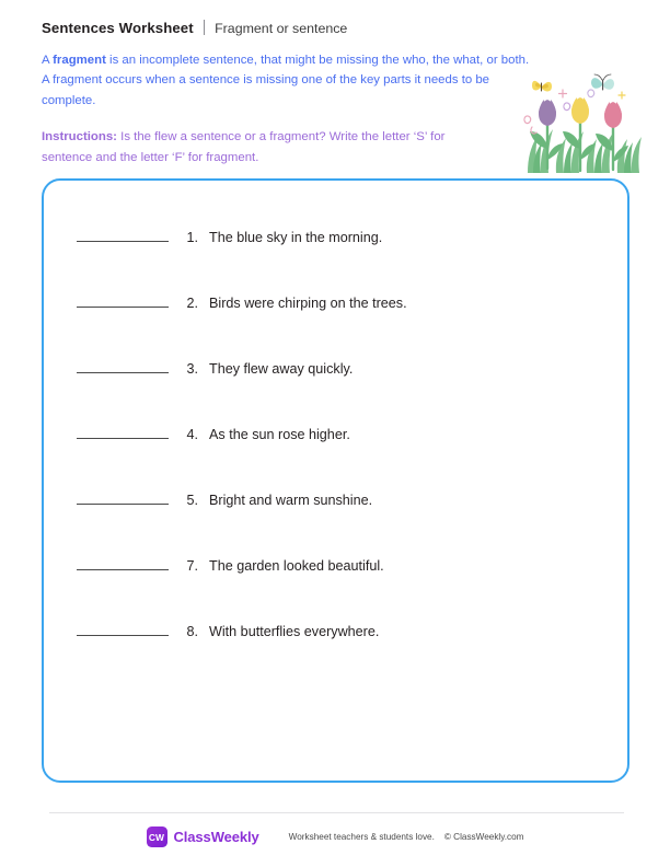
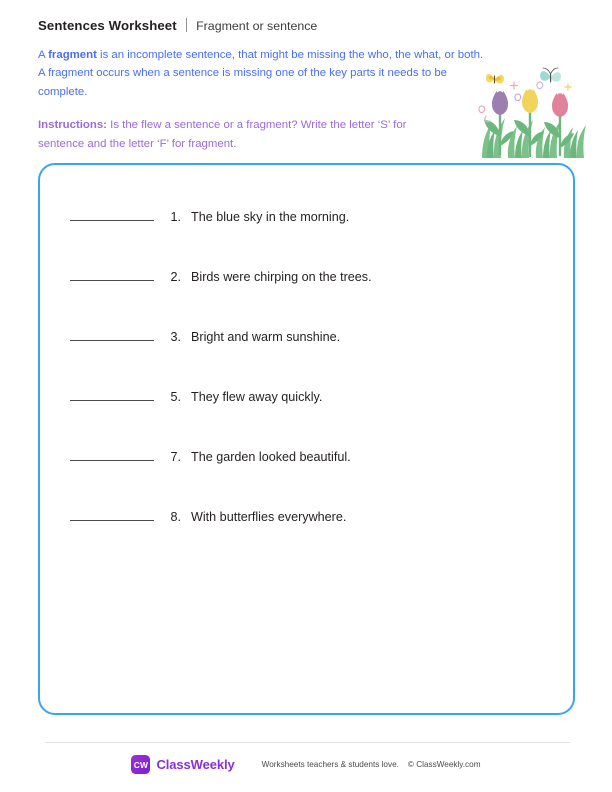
  Sentences Worksheet
  Fragment or sentence
  A fragment is an incomplete sentence, that might be missing the who, the what, or both. A fragment occurs when a sentence is missing one of the key parts it needs to be complete.
  Instructions: Is the flew a sentence or a fragment? Write the letter ‘S’ for sentence and the letter ‘F’ for fragment.
  1.
  The blue sky in the morning.
  2.
  Birds were chirping on the trees.
  3.
- They flew away quickly.
+ Bright and warm sunshine.
- 4.
- As the sun rose higher.
  5.
- Bright and warm sunshine.
+ They flew away quickly.
  7.
  The garden looked beautiful.
  8.
  With butterflies everywhere.
  CW
  ClassWeekly
- Worksheet teachers & students love.
+ Worksheets teachers & students love.
  © ClassWeekly.com
